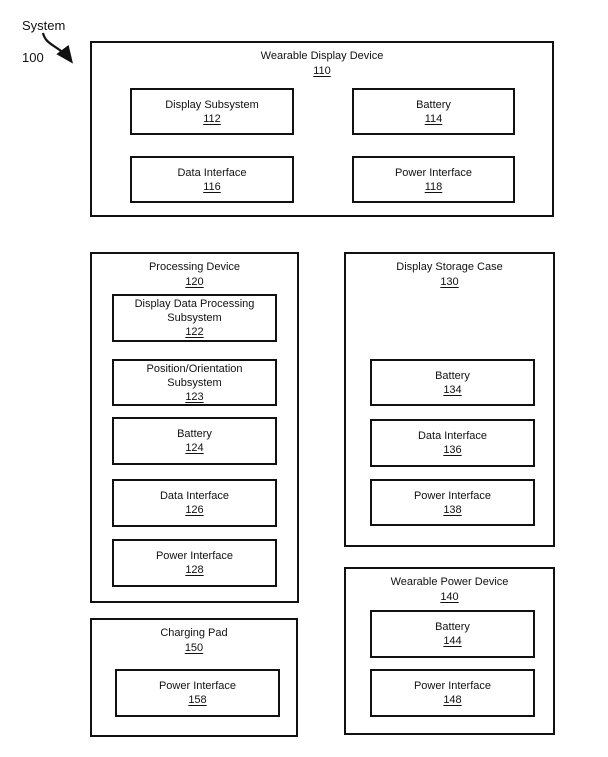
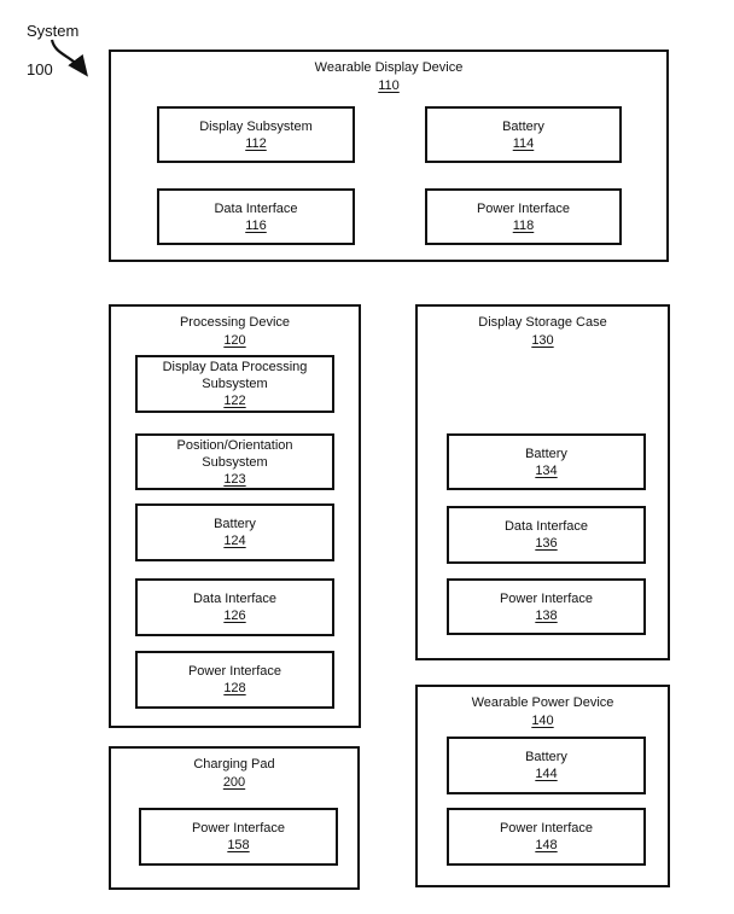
  System
  100
  Wearable Display Device
  110
  Display Subsystem
  112
  Battery
  114
  Data Interface
  116
  Power Interface
  118
  Processing Device
  120
  Display Data Processing
  Subsystem
  122
  Position/Orientation
  Subsystem
  123
  Battery
  124
  Data Interface
  126
  Power Interface
  128
  Display Storage Case
  130
  Battery
  134
  Data Interface
  136
  Power Interface
  138
  Wearable Power Device
  140
  Battery
  144
  Power Interface
  148
  Charging Pad
- 150
+ 200
  Power Interface
  158
